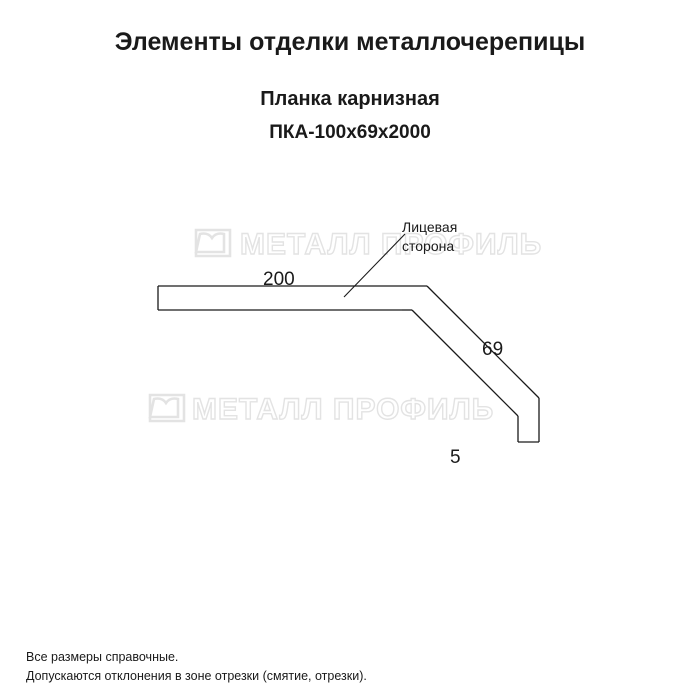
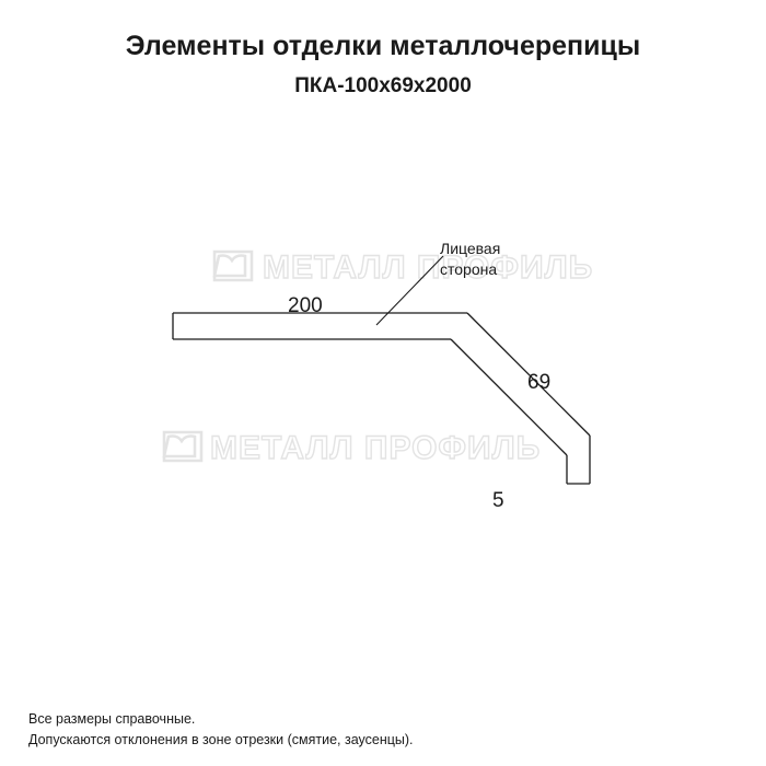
  Элементы отделки металлочерепицы
- Планка карнизная
  ПКА-100x69x2000
  МЕТАЛЛ ПРОФИЛЬ
  МЕТАЛЛ ПРОФИЛЬ
  Лицевая
  сторона
  200
  69
  5
  Все размеры справочные.
- Допускаются отклонения в зоне отрезки (смятие, отрезки).
+ Допускаются отклонения в зоне отрезки (смятие, заусенцы).
